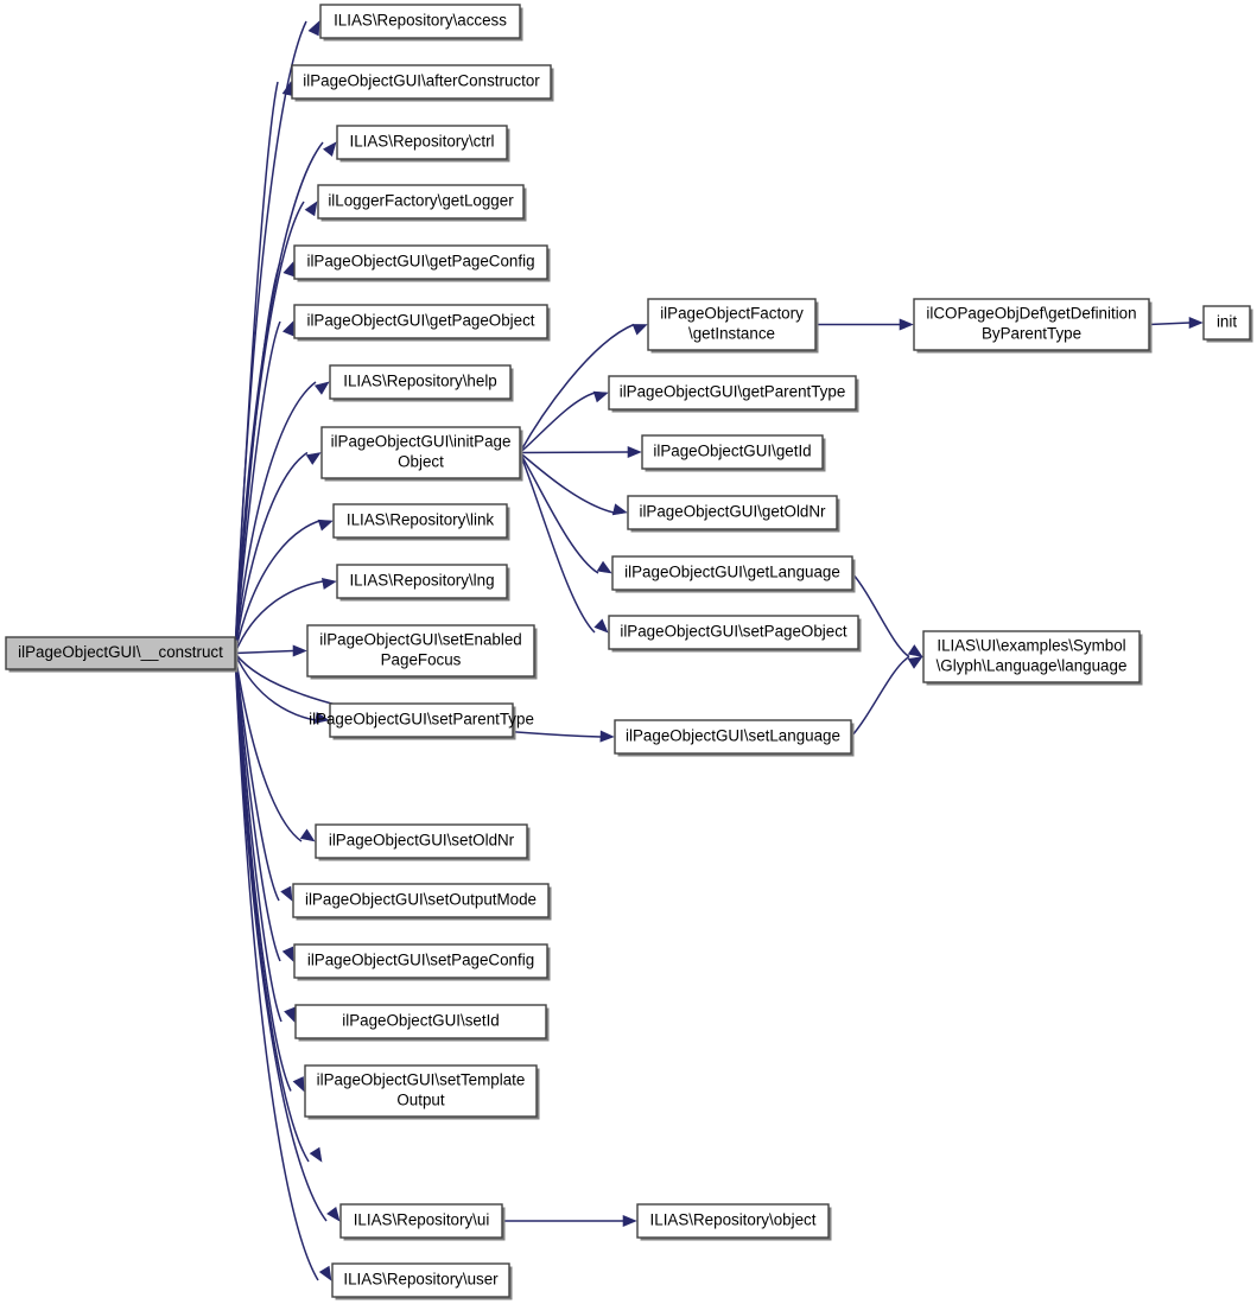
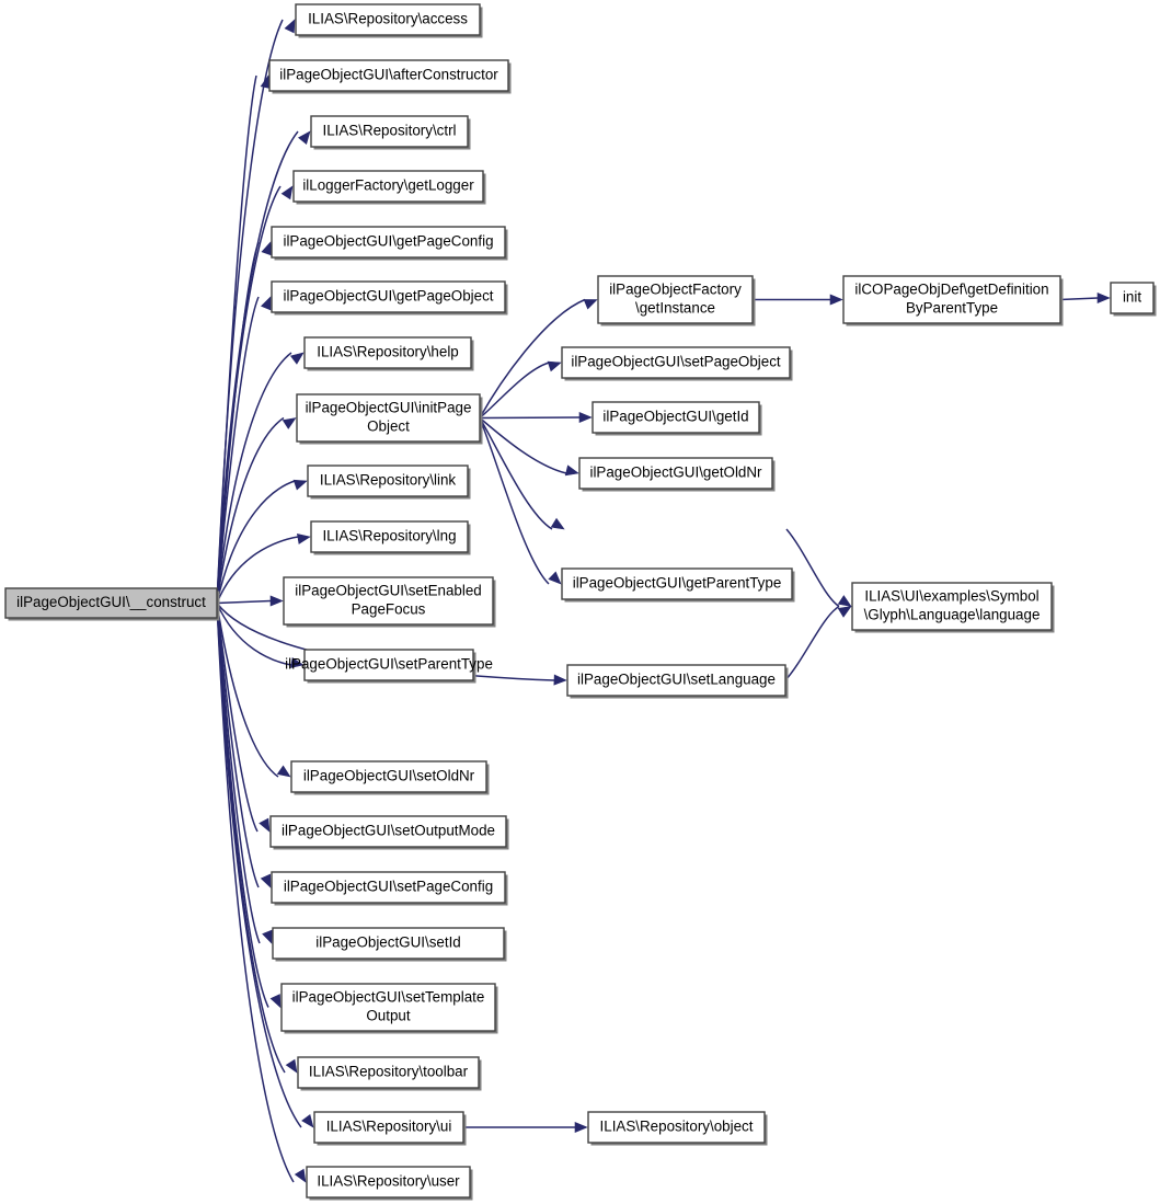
  ilPageObjectGUI\__construct
  ILIAS\Repository\access
  ilPageObjectGUI\afterConstructor
  ILIAS\Repository\ctrl
  ilLoggerFactory\getLogger
  ilPageObjectGUI\getPageConfig
  ilPageObjectGUI\getPageObject
  ILIAS\Repository\help
  ilPageObjectGUI\initPage
  Object
  ILIAS\Repository\link
  ILIAS\Repository\lng
  ilPageObjectGUI\setEnabled
  PageFocus
  ilPageObjectGUI\setParentType
  ilPageObjectGUI\setOldNr
  ilPageObjectGUI\setOutputMode
  ilPageObjectGUI\setPageConfig
  ilPageObjectGUI\setId
  ilPageObjectGUI\setTemplate
  Output
+ ILIAS\Repository\toolbar
  ILIAS\Repository\ui
  ILIAS\Repository\user
  ilPageObjectFactory
  \getInstance
- ilPageObjectGUI\getParentType
+ ilPageObjectGUI\setPageObject
  ilPageObjectGUI\getId
  ilPageObjectGUI\getOldNr
- ilPageObjectGUI\getLanguage
- ilPageObjectGUI\setPageObject
+ ilPageObjectGUI\getParentType
  ilPageObjectGUI\setLanguage
  ILIAS\Repository\object
  ILIAS\UI\examples\Symbol
  \Glyph\Language\language
  ilCOPageObjDef\getDefinition
  ByParentType
  init
